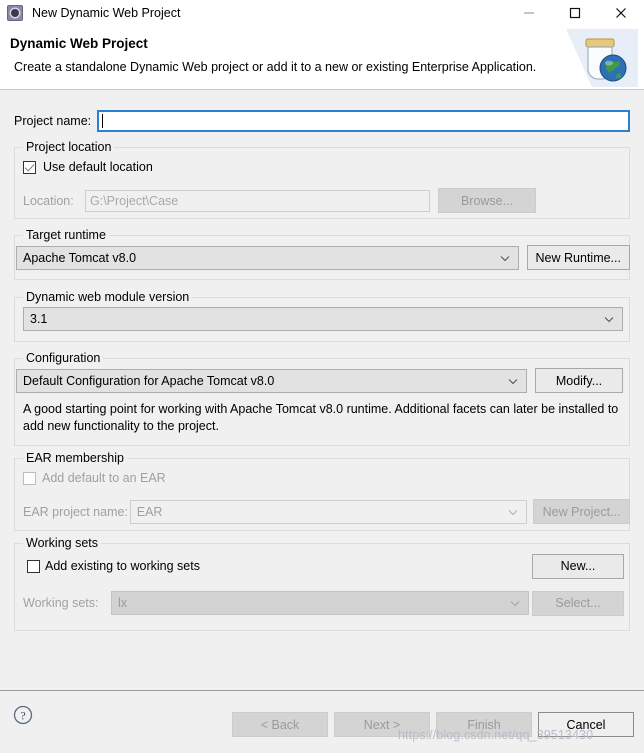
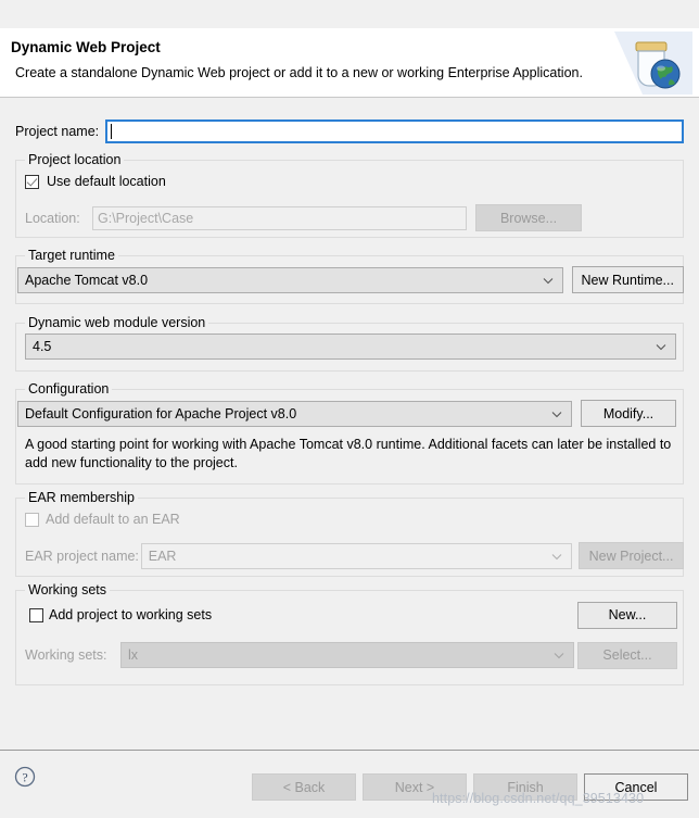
- New Dynamic Web Project
  Dynamic Web Project
- Create a standalone Dynamic Web project or add it to a new or existing Enterprise Application.
+ Create a standalone Dynamic Web project or add it to a new or working Enterprise Application.
  Project name:
  Project location
  Use default location
  Location:
  G:\Project\Case
  Browse...
  Target runtime
  Apache Tomcat v8.0
  New Runtime...
  Dynamic web module version
- 3.1
+ 4.5
  Configuration
- Default Configuration for Apache Tomcat v8.0
+ Default Configuration for Apache Project v8.0
  Modify...
  A good starting point for working with Apache Tomcat v8.0 runtime. Additional facets can later be installed to add new functionality to the project.
  EAR membership
  Add default to an EAR
  EAR project name:
  EAR
  New Project...
  Working sets
- Add existing to working sets
+ Add project to working sets
  New...
  Working sets:
  lx
  Select...
  ?
  < Back
  Next >
  Finish
  Cancel
  https://blog.csdn.net/qq_39513430
